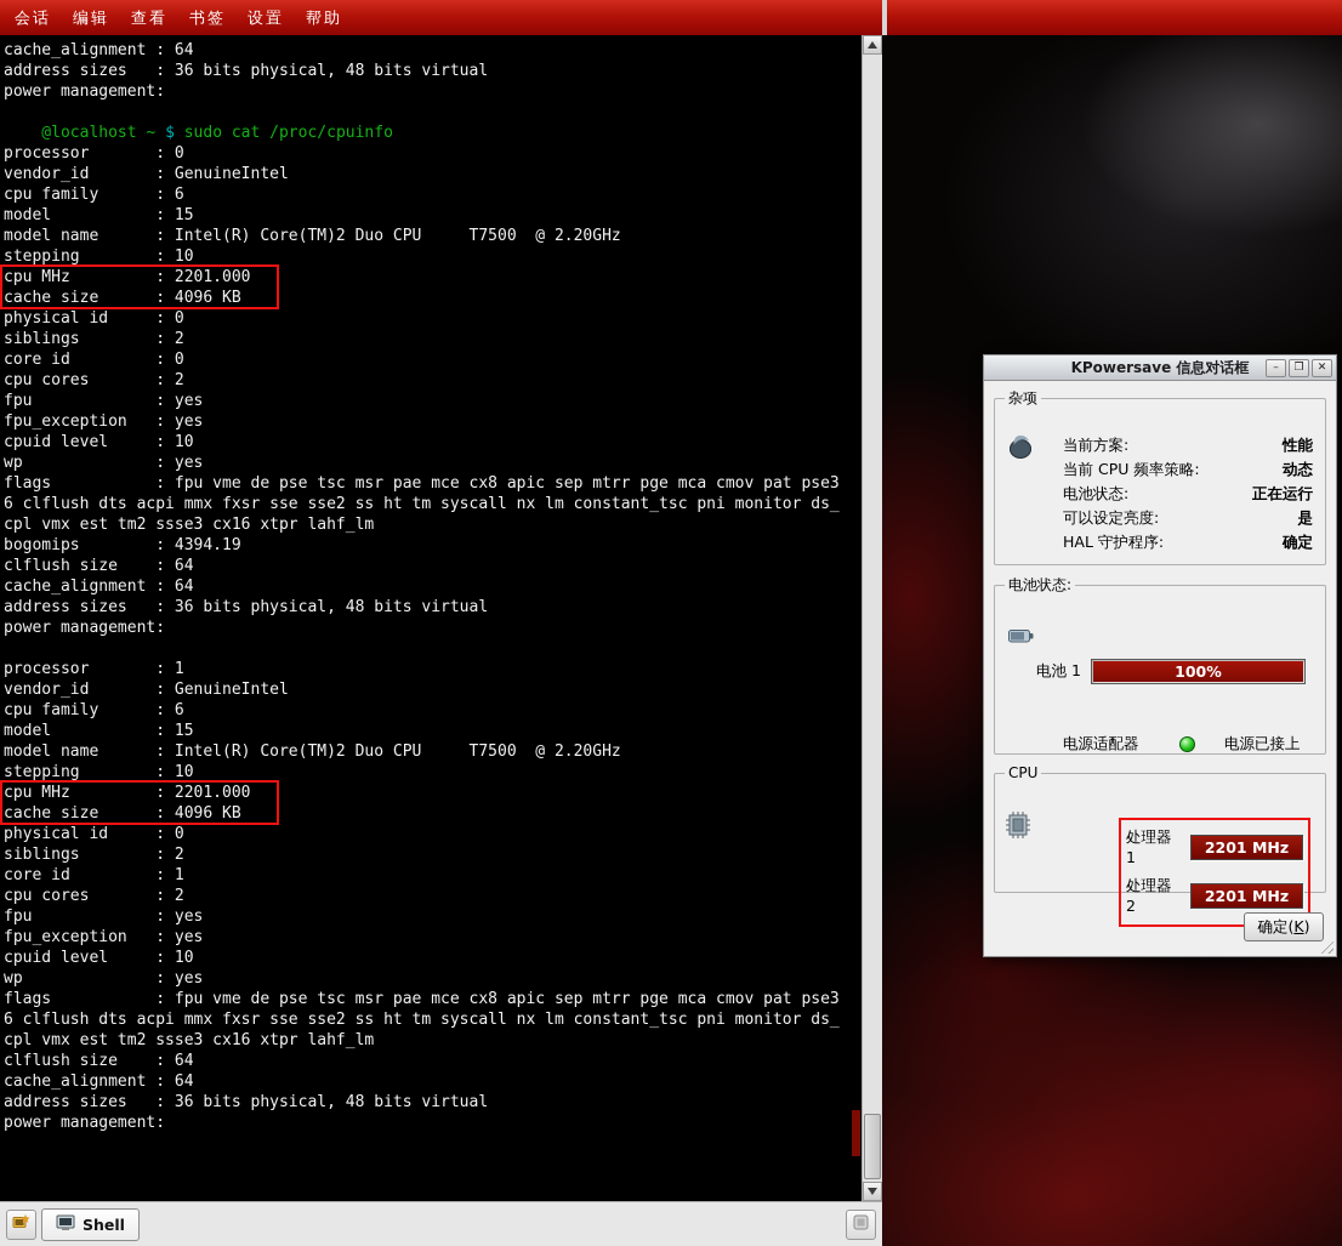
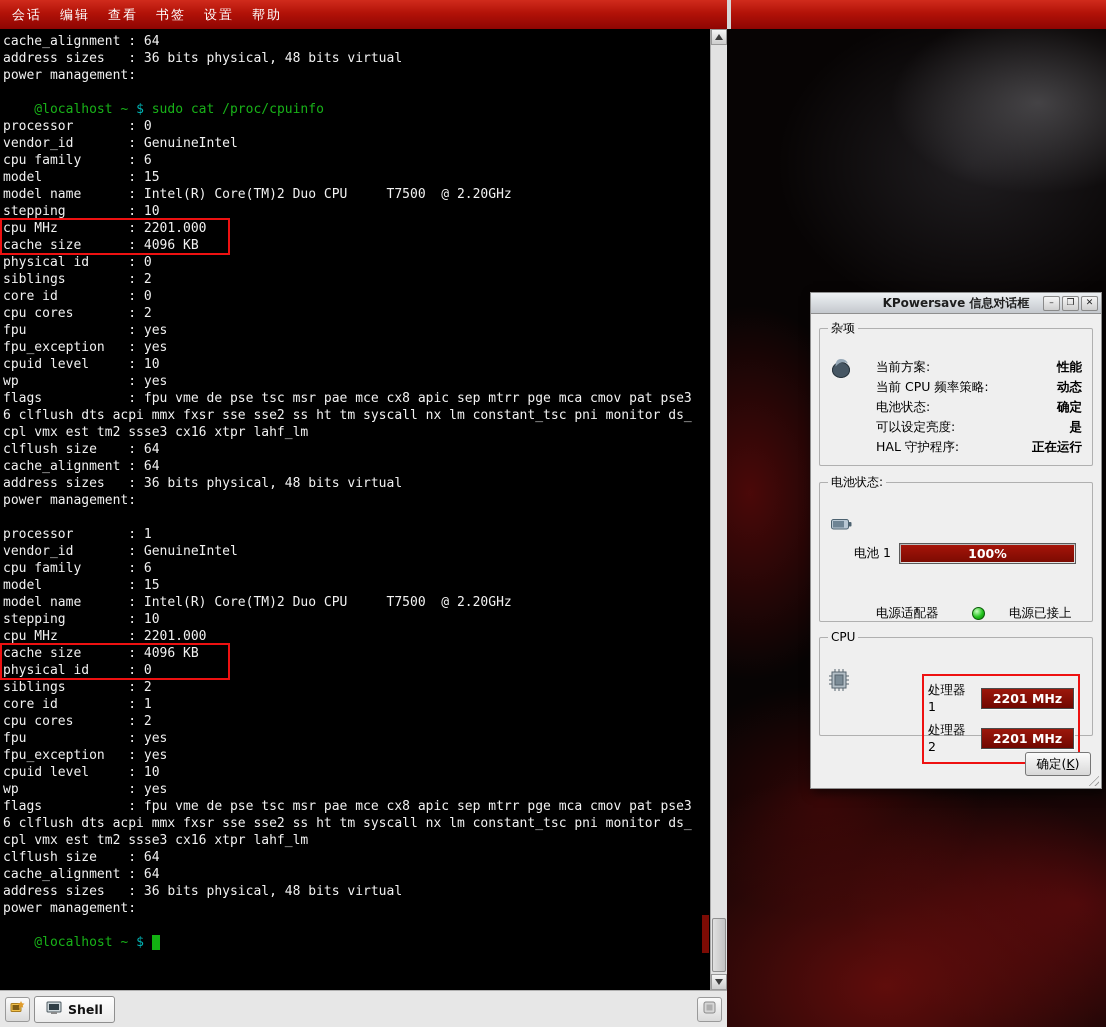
  会话
  编辑
  查看
  书签
  设置
  帮助
  cache_alignment : 64
  address sizes : 36 bits physical, 48 bits virtual
  power management:
  @localhost ~ $ sudo cat /proc/cpuinfo
  processor : 0
  vendor_id : GenuineIntel
  cpu family : 6
  model : 15
  model name : Intel(R) Core(TM)2 Duo CPU T7500 @ 2.20GHz
  stepping : 10
  cpu MHz : 2201.000
  cache size : 4096 KB
  physical id : 0
  siblings : 2
  core id : 0
  cpu cores : 2
  fpu : yes
  fpu_exception : yes
  cpuid level : 10
  wp : yes
  flags : fpu vme de pse tsc msr pae mce cx8 apic sep mtrr pge mca cmov pat pse3
  6 clflush dts acpi mmx fxsr sse sse2 ss ht tm syscall nx lm constant_tsc pni monitor ds_
  cpl vmx est tm2 ssse3 cx16 xtpr lahf_lm
- bogomips : 4394.19
  clflush size : 64
  cache_alignment : 64
  address sizes : 36 bits physical, 48 bits virtual
  power management:
  processor : 1
  vendor_id : GenuineIntel
  cpu family : 6
  model : 15
  model name : Intel(R) Core(TM)2 Duo CPU T7500 @ 2.20GHz
  stepping : 10
  cpu MHz : 2201.000
  cache size : 4096 KB
  physical id : 0
  siblings : 2
  core id : 1
  cpu cores : 2
  fpu : yes
  fpu_exception : yes
  cpuid level : 10
  wp : yes
  flags : fpu vme de pse tsc msr pae mce cx8 apic sep mtrr pge mca cmov pat pse3
  6 clflush dts acpi mmx fxsr sse sse2 ss ht tm syscall nx lm constant_tsc pni monitor ds_
  cpl vmx est tm2 ssse3 cx16 xtpr lahf_lm
  clflush size : 64
  cache_alignment : 64
  address sizes : 36 bits physical, 48 bits virtual
  power management:
+ @localhost ~ $
  Shell
  KPowersave 信息对话框
  –
  ❐
  ✕
  杂项
  当前方案:
  性能
  当前 CPU 频率策略:
  动态
  电池状态:
- 正在运行
+ 确定
  可以设定亮度:
  是
  HAL 守护程序:
- 确定
+ 正在运行
  电池状态:
  电池 1
  100%
  电源适配器
  电源已接上
  CPU
  处理器 1
  2201 MHz
  处理器 2
  2201 MHz
  确定(K)
